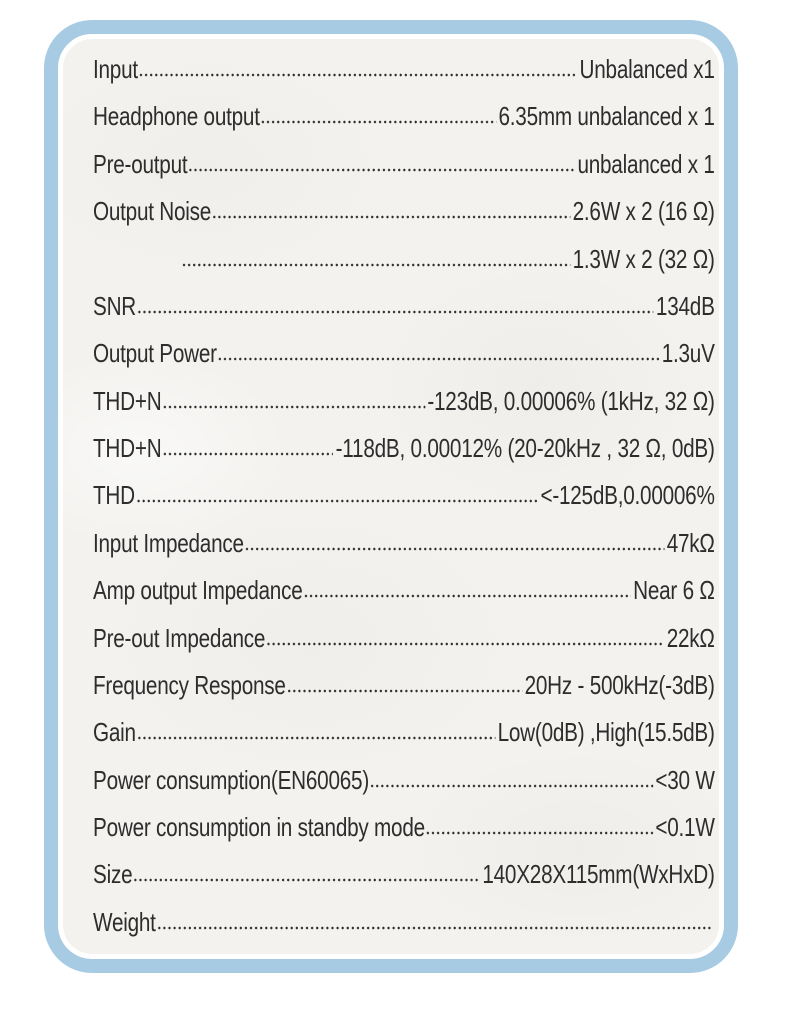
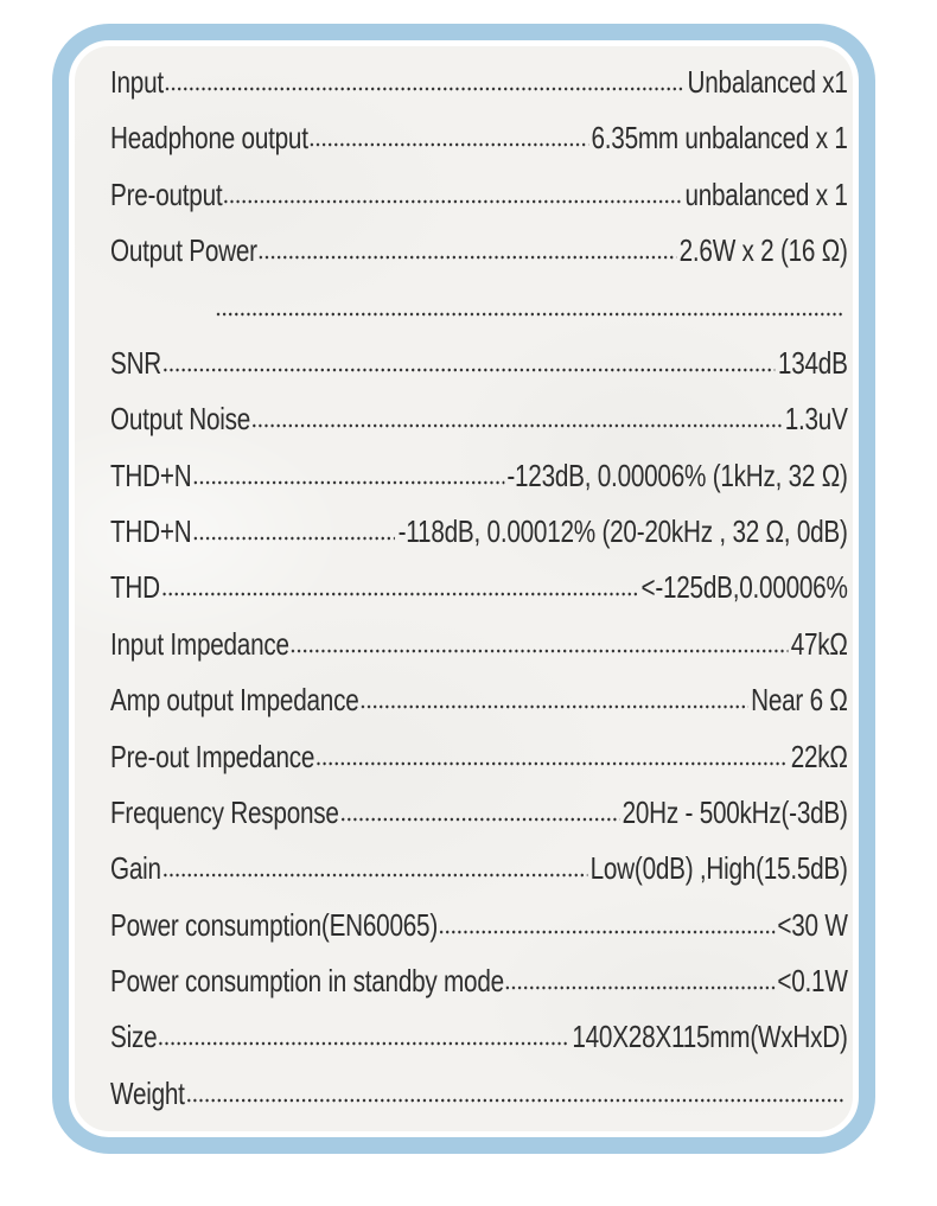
  Input
  Unbalanced x1
  Headphone output
  6.35mm unbalanced x 1
  Pre-output
  unbalanced x 1
- Output Noise
+ Output Power
  2.6W x 2 (16 Ω)
- 1.3W x 2 (32 Ω)
  SNR
  134dB
- Output Power
+ Output Noise
  1.3uV
  THD+N
  -123dB, 0.00006% (1kHz, 32 Ω)
  THD+N
  -118dB, 0.00012% (20-20kHz , 32 Ω, 0dB)
  THD
  <-125dB,0.00006%
  Input Impedance
  47kΩ
  Amp output Impedance
  Near 6 Ω
  Pre-out Impedance
  22kΩ
  Frequency Response
  20Hz - 500kHz(-3dB)
  Gain
  Low(0dB) ,High(15.5dB)
  Power consumption(EN60065)
  <30 W
  Power consumption in standby mode
  <0.1W
  Size
  140X28X115mm(WxHxD)
  Weight
